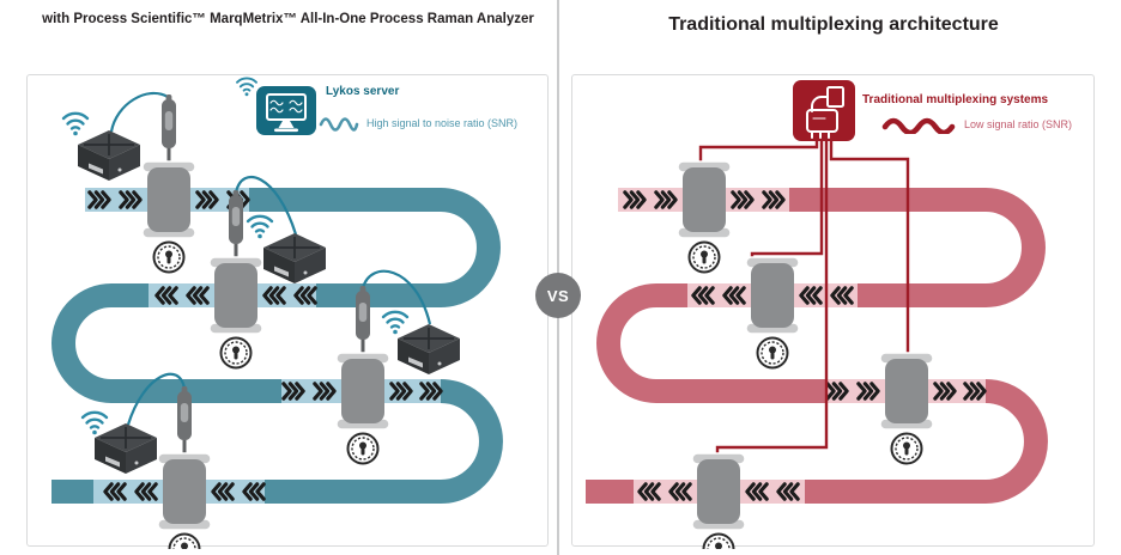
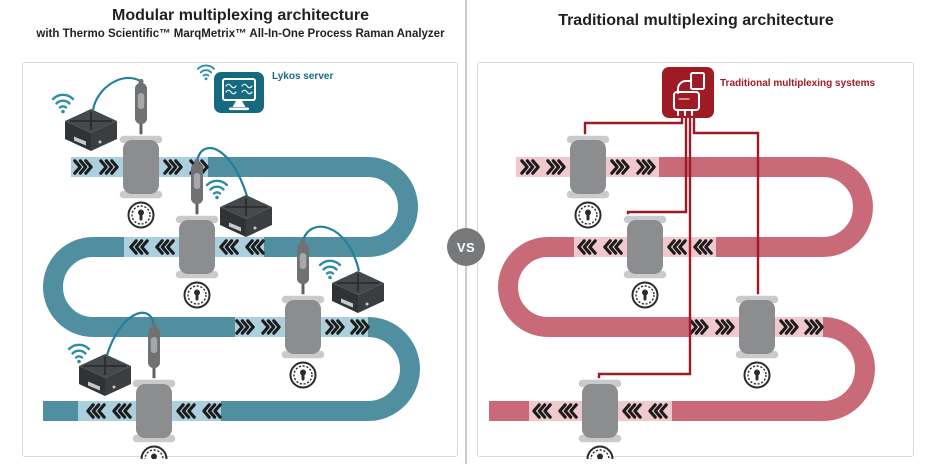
+ Modular multiplexing architecture
- with Process Scientific™ MarqMetrix™ All-In-One Process Raman Analyzer
+ with Thermo Scientific™ MarqMetrix™ All-In-One Process Raman Analyzer
  Traditional multiplexing architecture
  Lykos server
- High signal to noise ratio (SNR)
  Traditional multiplexing systems
- Low signal ratio (SNR)
  VS
